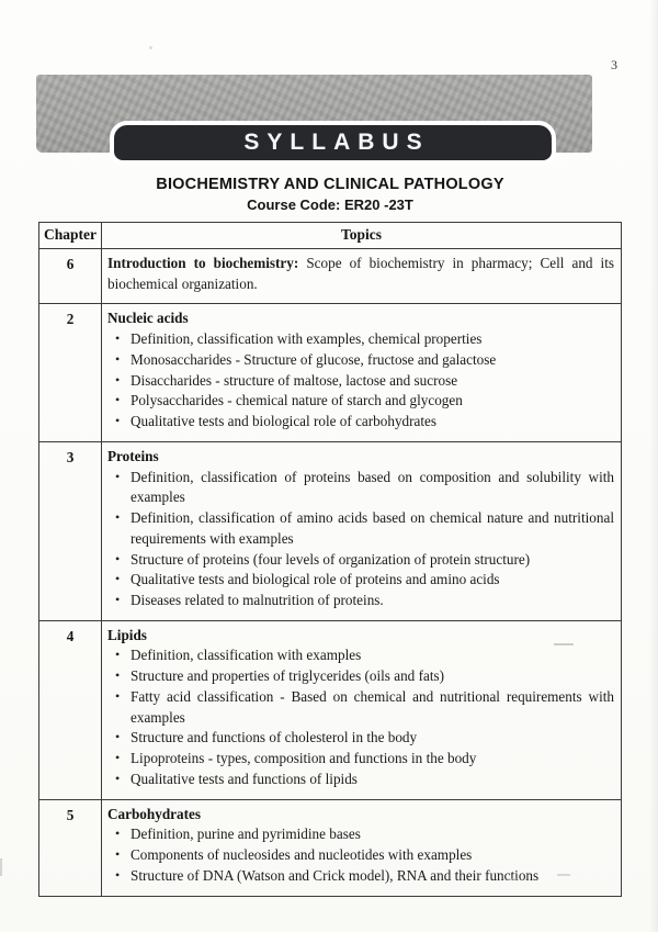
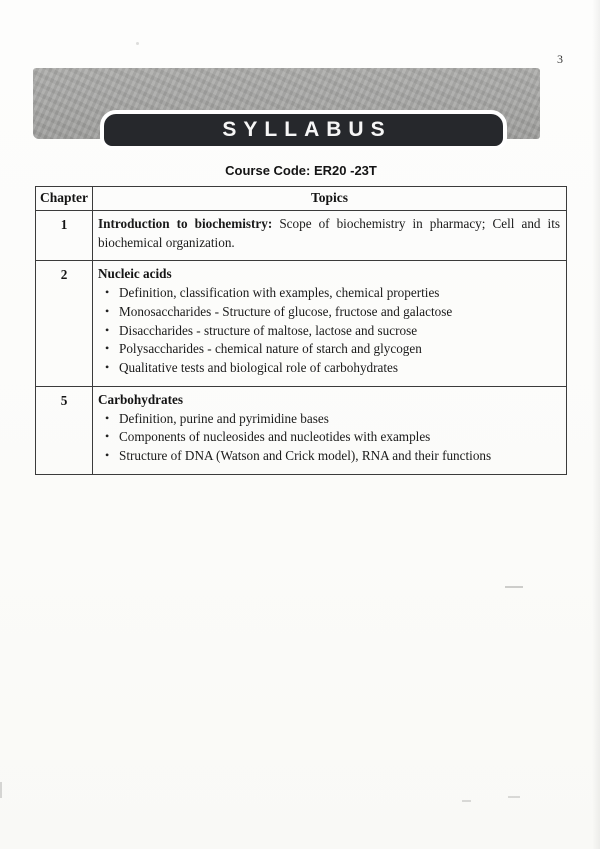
  3
  SYLLABUS
- BIOCHEMISTRY AND CLINICAL PATHOLOGY
  Course Code: ER20 -23T
  Chapter	Topics
- 6	Introduction to biochemistry: Scope of biochemistry in pharmacy; Cell and its biochemical organization.
+ 1	Introduction to biochemistry: Scope of biochemistry in pharmacy; Cell and its biochemical organization.
  2	Nucleic acidsDefinition, classification with examples, chemical propertiesMonosaccharides - Structure of glucose, fructose and galactoseDisaccharides - structure of maltose, lactose and sucrosePolysaccharides - chemical nature of starch and glycogenQualitative tests and biological role of carbohydrates
- 3	ProteinsDefinition, classification of proteins based on composition and solubility with examplesDefinition, classification of amino acids based on chemical nature and nutritional requirements with examplesStructure of proteins (four levels of organization of protein structure)Qualitative tests and biological role of proteins and amino acidsDiseases related to malnutrition of proteins.
- 4	LipidsDefinition, classification with examplesStructure and properties of triglycerides (oils and fats)Fatty acid classification - Based on chemical and nutritional requirements with examplesStructure and functions of cholesterol in the bodyLipoproteins - types, composition and functions in the bodyQualitative tests and functions of lipids
  5	CarbohydratesDefinition, purine and pyrimidine basesComponents of nucleosides and nucleotides with examplesStructure of DNA (Watson and Crick model), RNA and their functions
